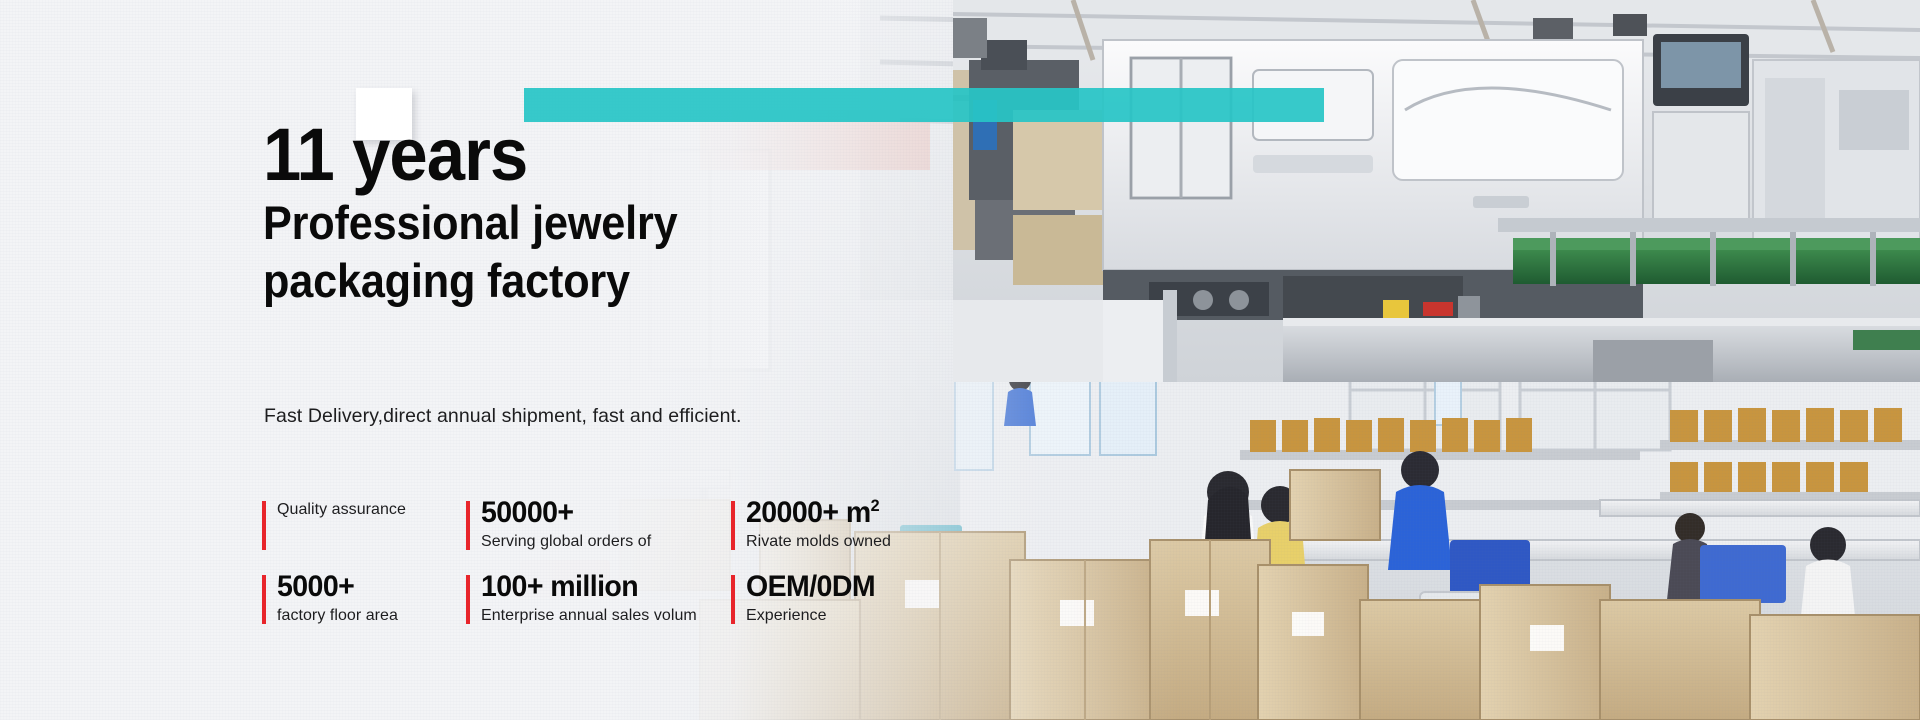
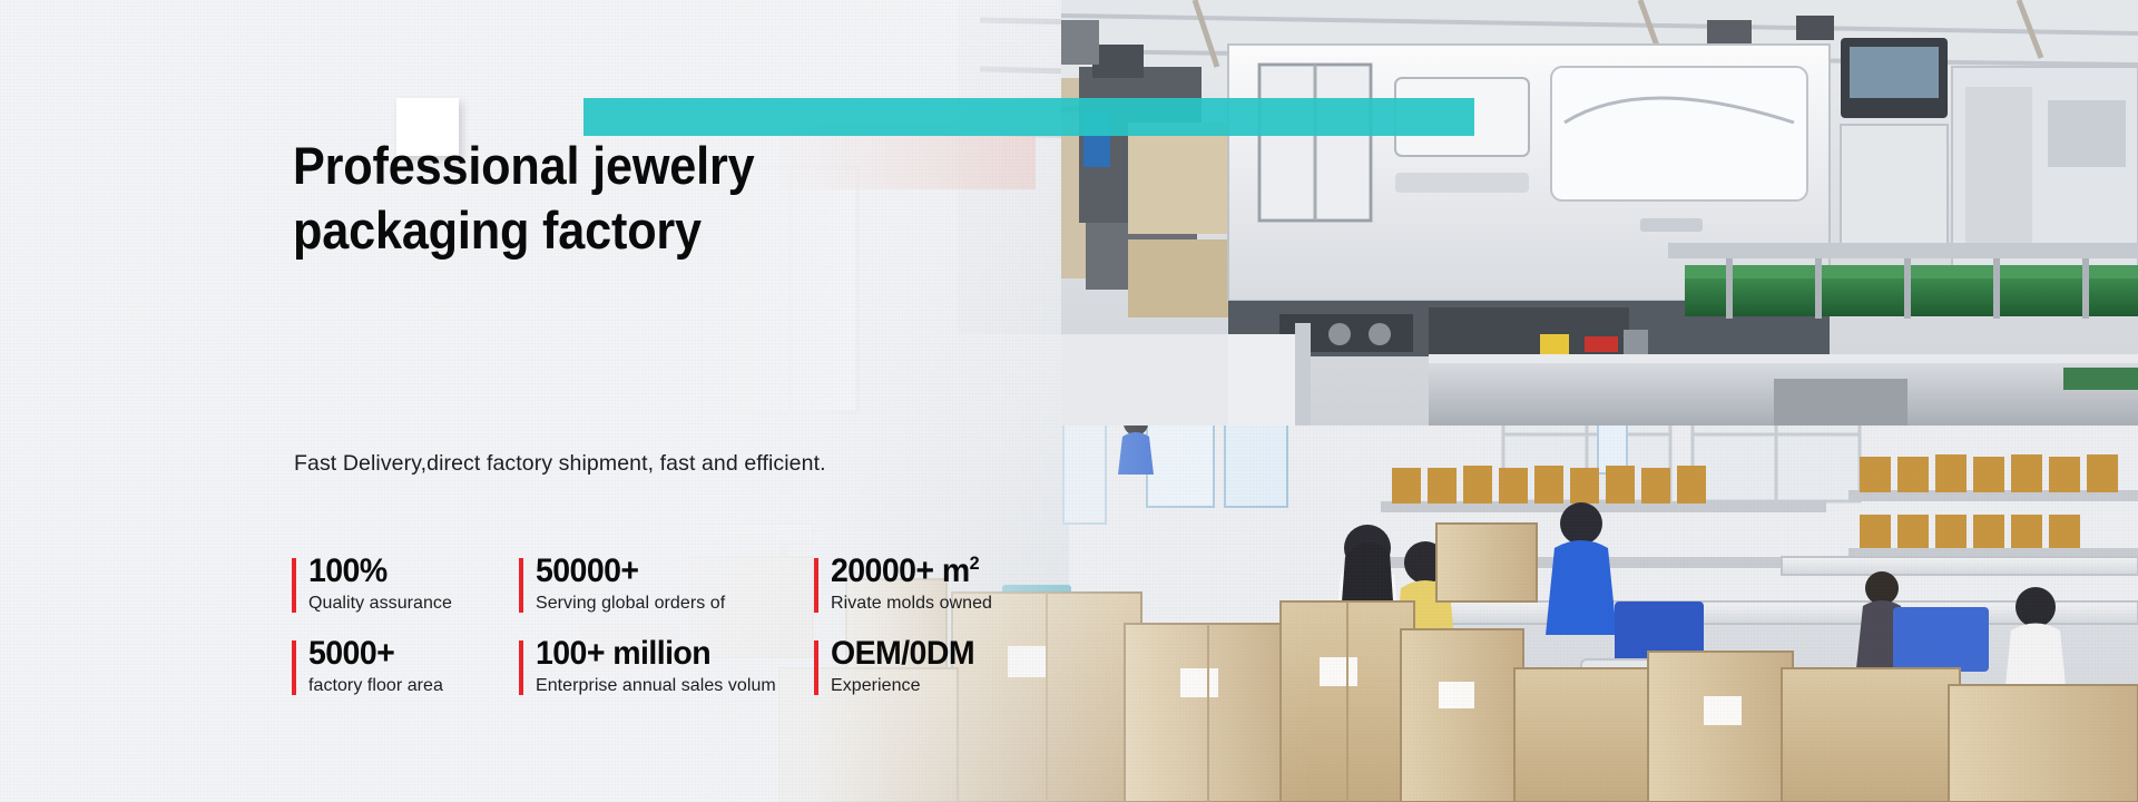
- 11 years
  Professional jewelry
  packaging factory
- Fast Delivery,direct annual shipment, fast and efficient.
+ Fast Delivery,direct factory shipment, fast and efficient.
+ 100%
  Quality assurance
  50000+
  Serving global orders of
  20000+ m2
  Rivate molds owned
  5000+
  factory floor area
  100+ million
  Enterprise annual sales volum
  OEM/0DM
  Experience
